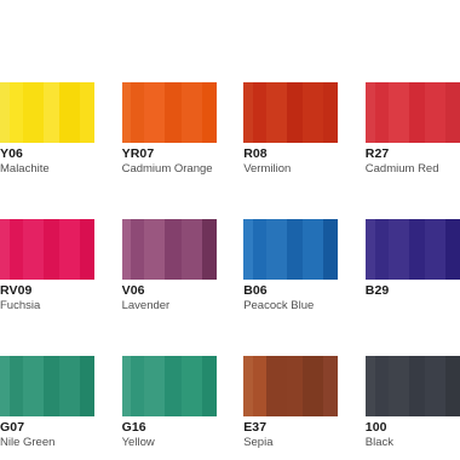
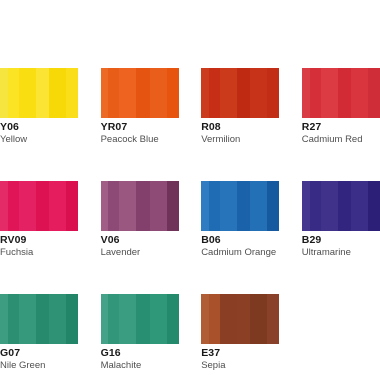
  Y06
- Malachite
+ Yellow
  YR07
- Cadmium Orange
+ Peacock Blue
  R08
  Vermilion
  R27
  Cadmium Red
  RV09
  Fuchsia
  V06
  Lavender
  B06
- Peacock Blue
+ Cadmium Orange
  B29
+ Ultramarine
  G07
  Nile Green
  G16
- Yellow
+ Malachite
  E37
  Sepia
- 100
- Black
